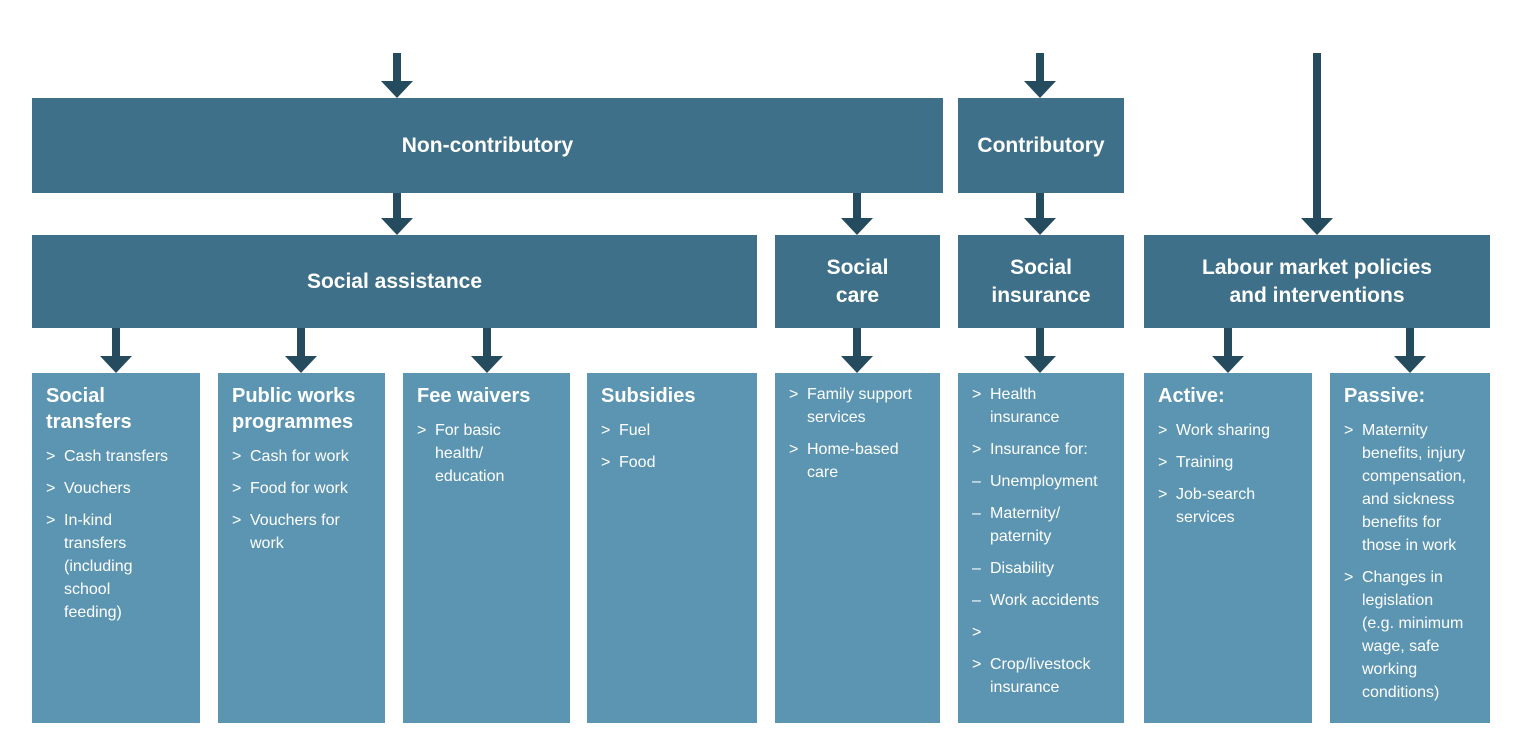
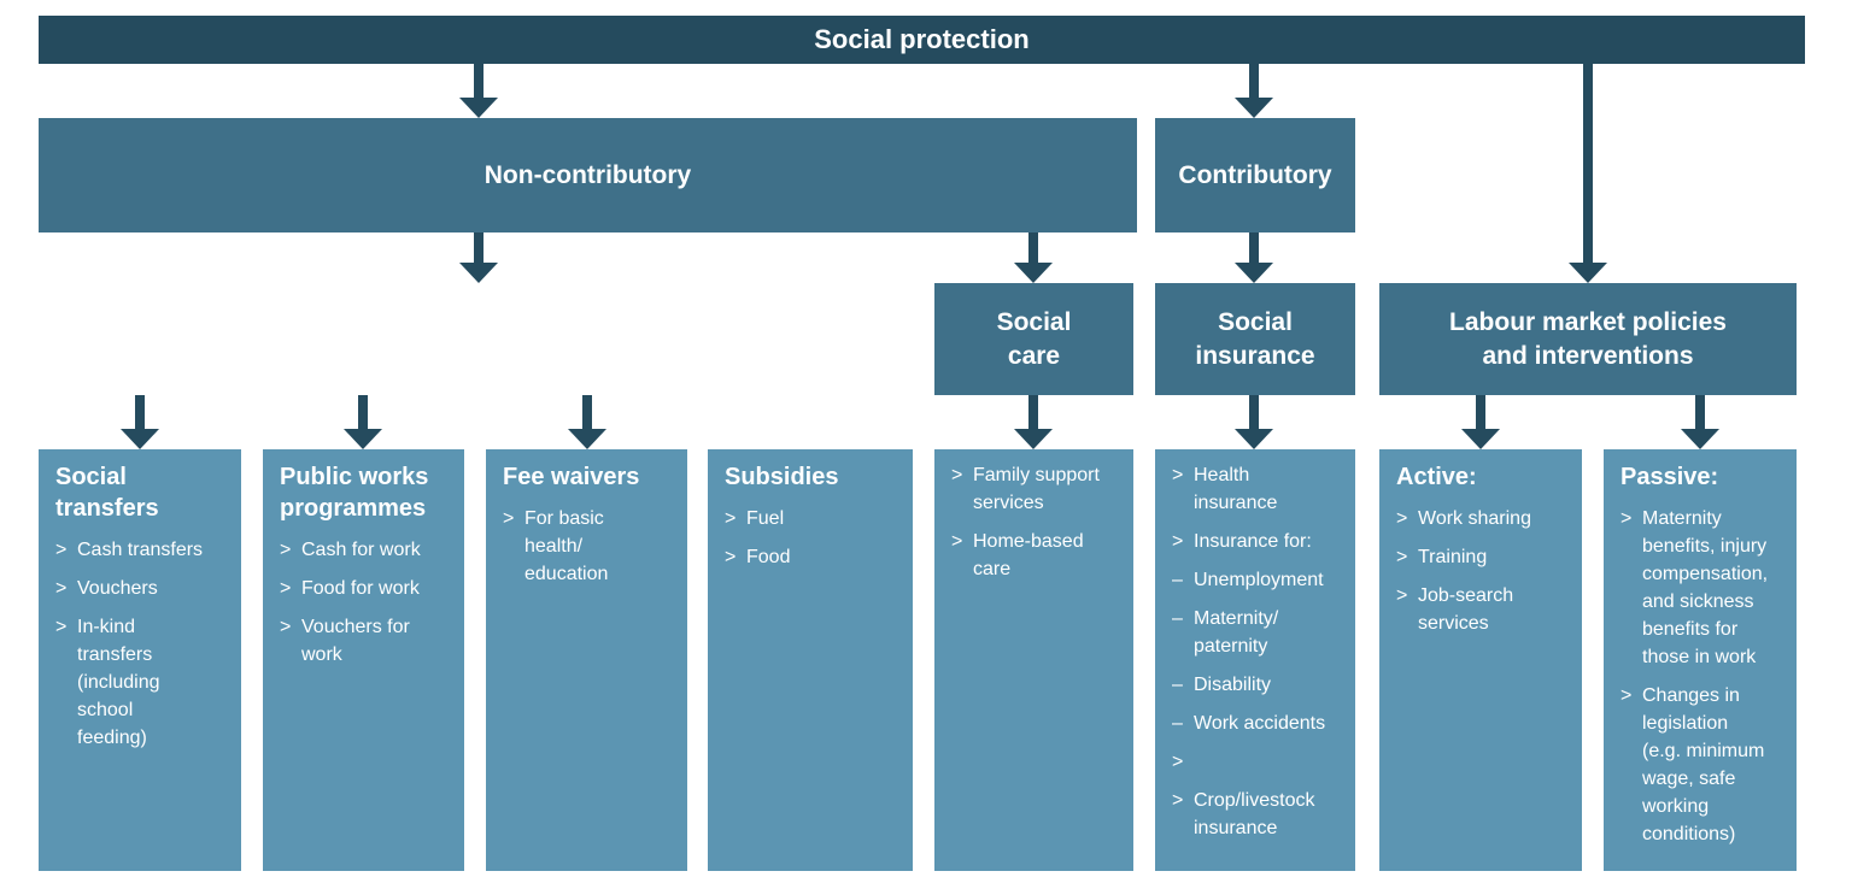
+ Social protection
  Non-contributory
  Contributory
- Social assistance
  Social
  care
  Social
  insurance
  Labour market policies
  and interventions
  Social
  transfers
  >
  Cash transfers
  >
  Vouchers
  >
  In-kind
  transfers
  (including
  school
  feeding)
  Public works
  programmes
  >
  Cash for work
  >
  Food for work
  >
  Vouchers for
  work
  Fee waivers
  >
  For basic
  health/
  education
  Subsidies
  >
  Fuel
  >
  Food
  >
  Family support
  services
  >
  Home-based
  care
  >
  Health
  insurance
  >
  Insurance for:
  –
  Unemployment
  –
  Maternity/
  paternity
  –
  Disability
  –
  Work accidents
  >
  >
  Crop/livestock
  insurance
  Active:
  >
  Work sharing
  >
  Training
  >
  Job-search
  services
  Passive:
  >
  Maternity
  benefits, injury
  compensation,
  and sickness
  benefits for
  those in work
  >
  Changes in
  legislation
  (e.g. minimum
  wage, safe
  working
  conditions)
